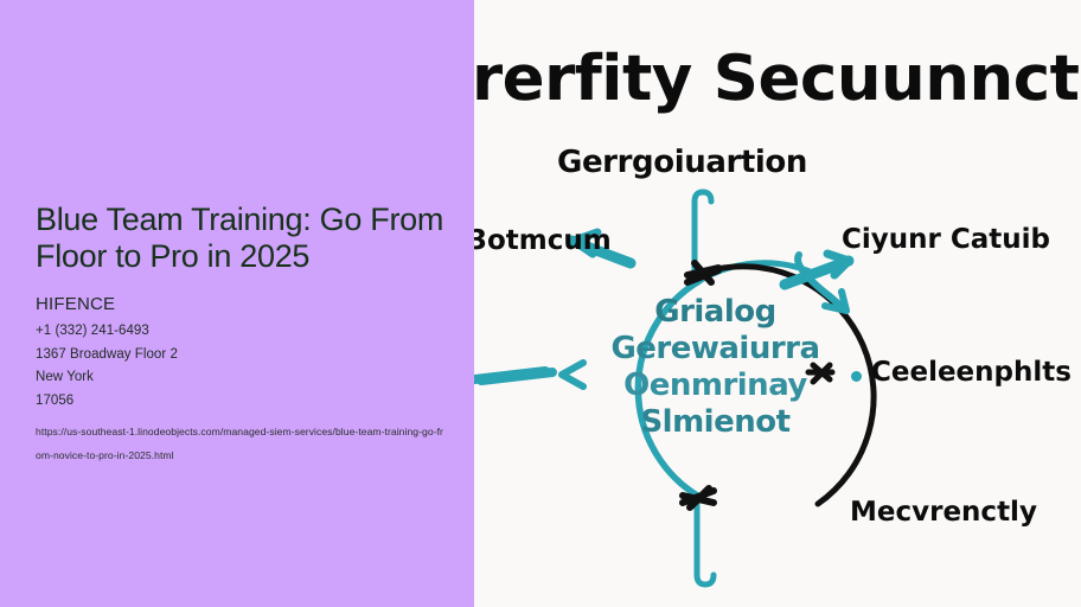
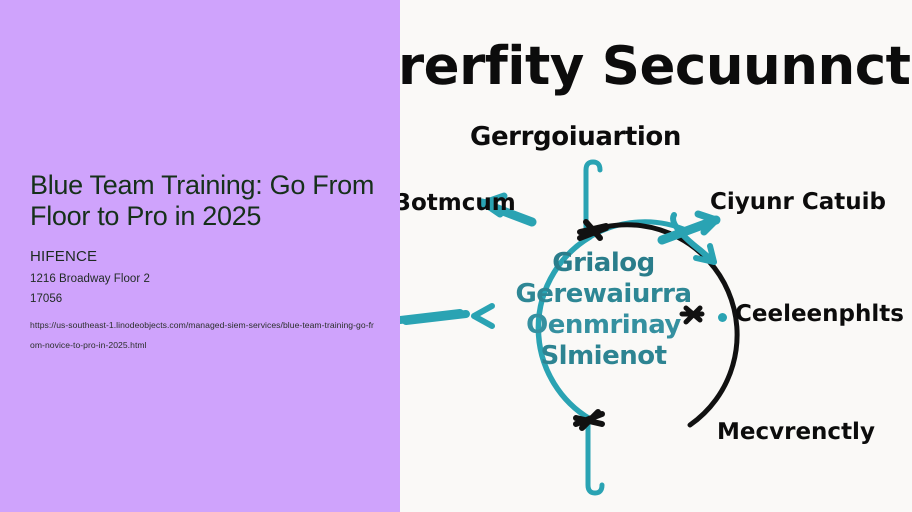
  Blue Team Training: Go From Floor to Pro in 2025
  HIFENCE
- +1 (332) 241-6493
- 1367 Broadway Floor 2
+ 1216 Broadway Floor 2
- New York
  17056
  https://us-southeast-1.linodeobjects.com/managed-siem-services/blue-team-training-go-from-novice-to-pro-in-2025.html
  rerfity Secuunnct
  Gerrgoiuartion
  3otmcum
  Ciyunr Catuib
  Ceeleenphlts
  Mecvrenctly
  Grialog
  Gerewaiurra
  Oenmrinay
  Slmienot
